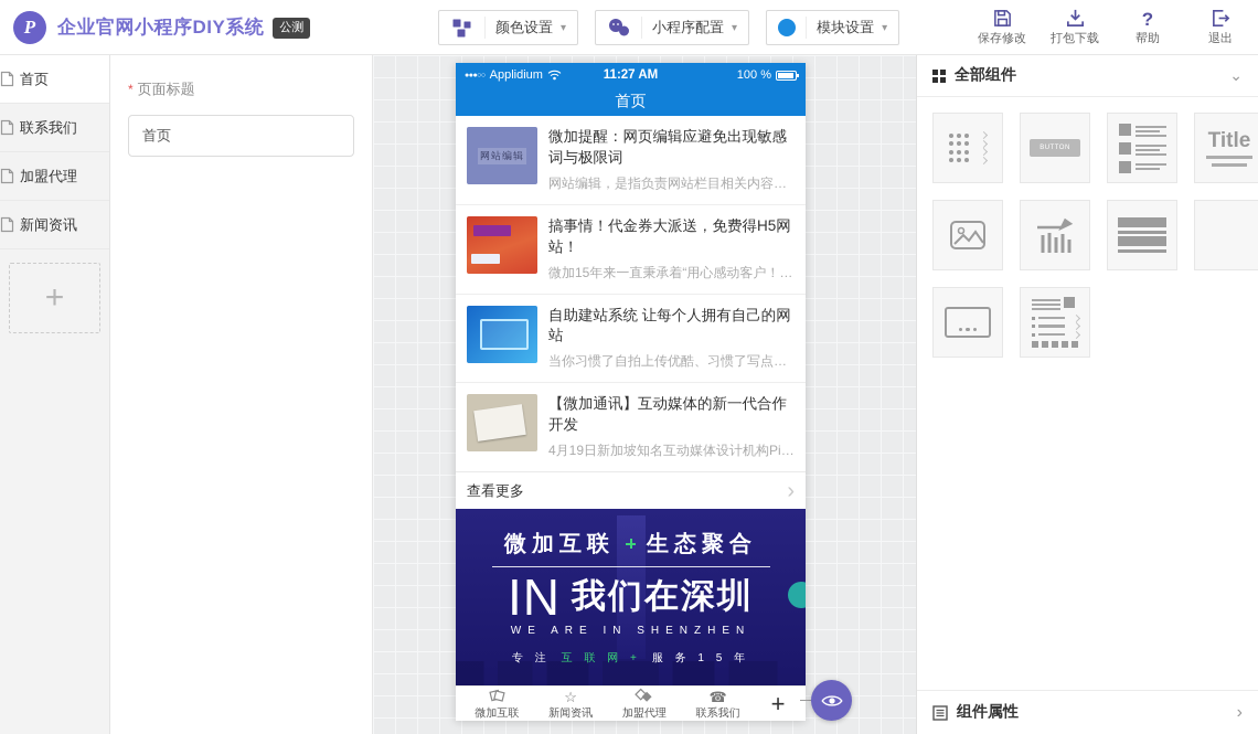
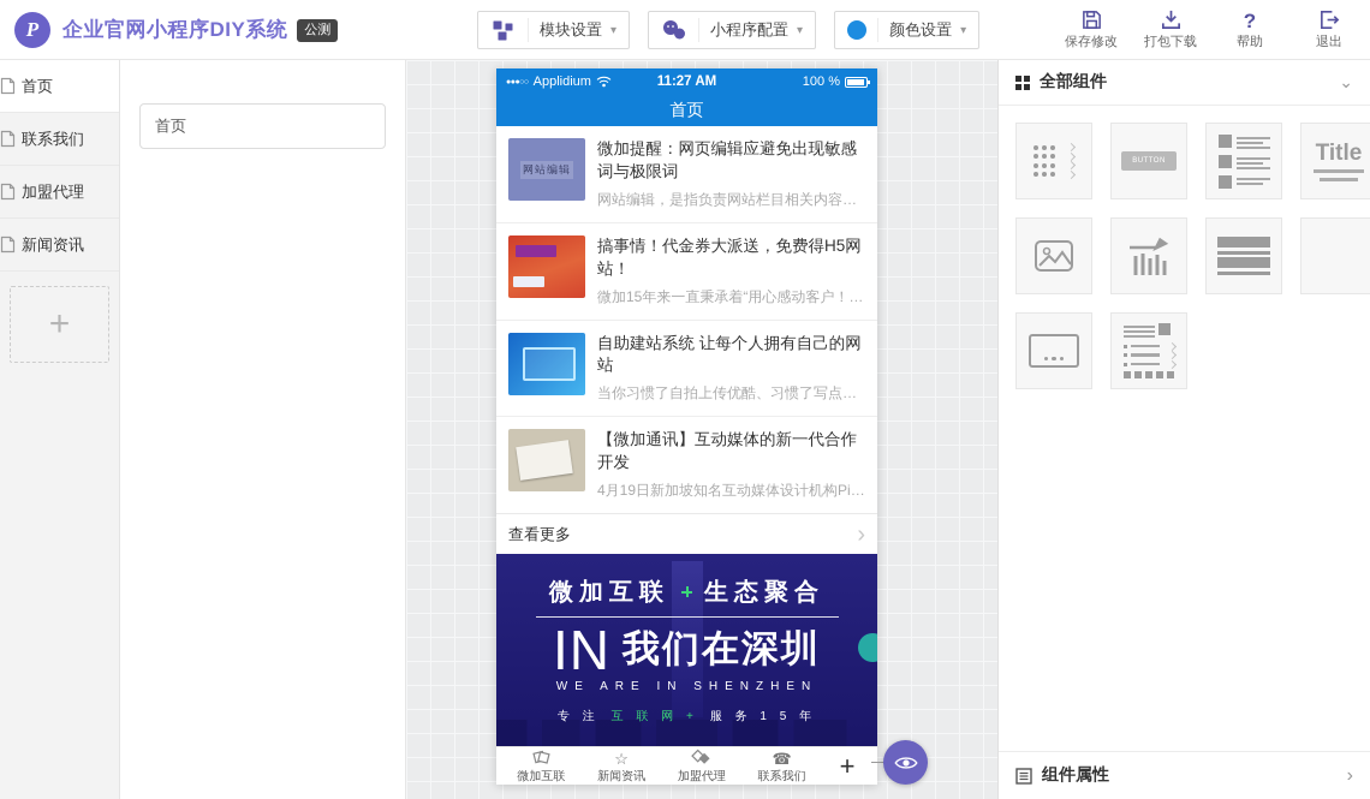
  P
  企业官网小程序DIY系统
  公测
- 颜色设置
+ 模块设置
  ▾
  小程序配置
  ▾
- 模块设置
+ 颜色设置
  ▾
  保存修改
  打包下载
  ?
  帮助
  退出
  首页
  联系我们
  加盟代理
  新闻资讯
  +
- * 页面标题
  首页
  Applidium
  11:27 AM
  100 %
  首页
  网站编辑
  微加提醒：网页编辑应避免出现敏感词与极限词
  网站编辑，是指负责网站栏目相关内容的..
  搞事情！代金券大派送，免费得H5网站！
  微加15年来一直秉承着“用心感动客户！”的
  自助建站系统 让每个人拥有自己的网站
  当你习惯了自拍上传优酷、习惯了写点小..
  【微加通讯】互动媒体的新一代合作开发
  4月19日新加坡知名互动媒体设计机构Pinh
  查看更多
  ›
  微加互联
  生态聚合
  IN
  我们在深圳
  WE ARE IN SHENZHEN
  专 注
  互 联 网 +
  服 务 1 5 年
  微加互联
  ☆
  新闻资讯
  加盟代理
  ☎
  联系我们
  +
  全部组件
  ⌄
  Title
  组件属性
  ›
